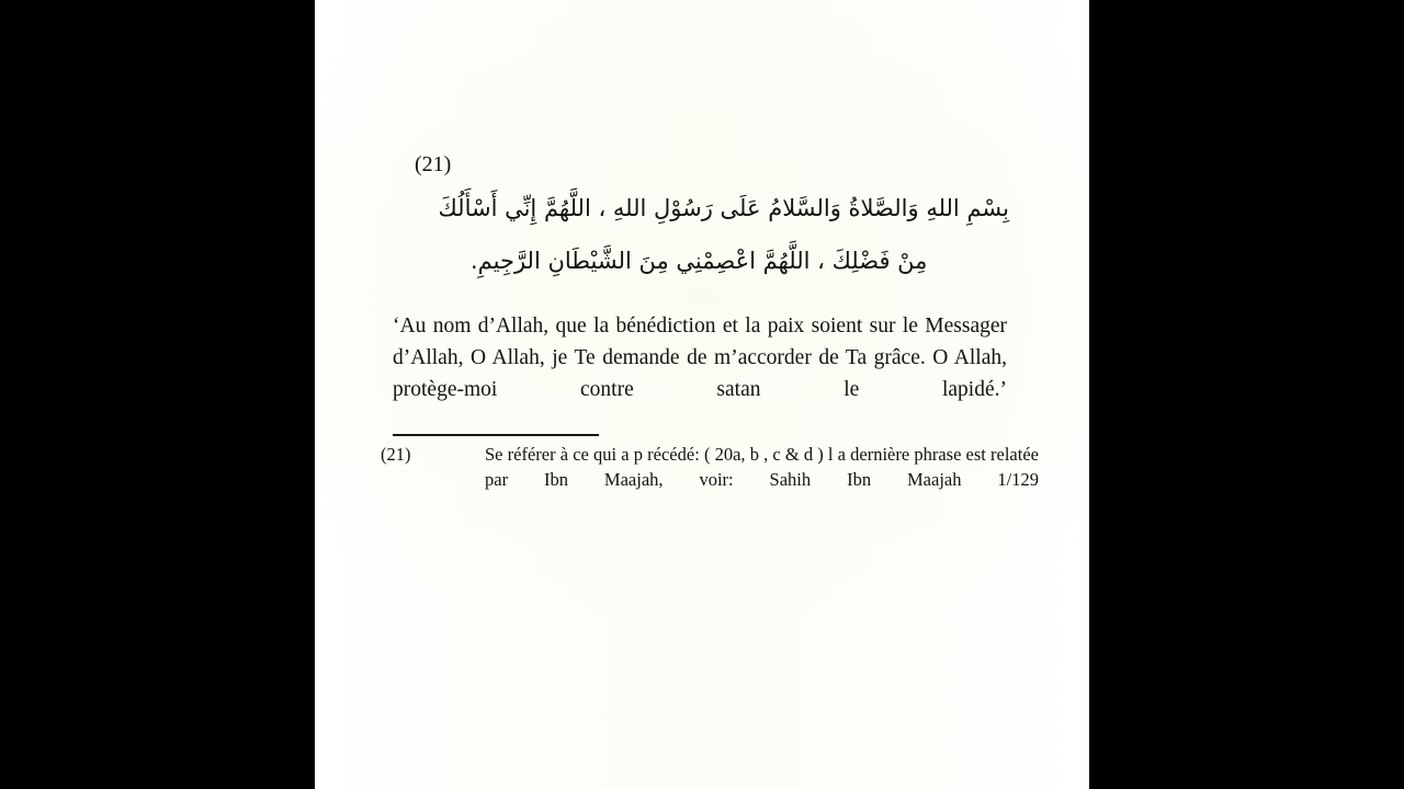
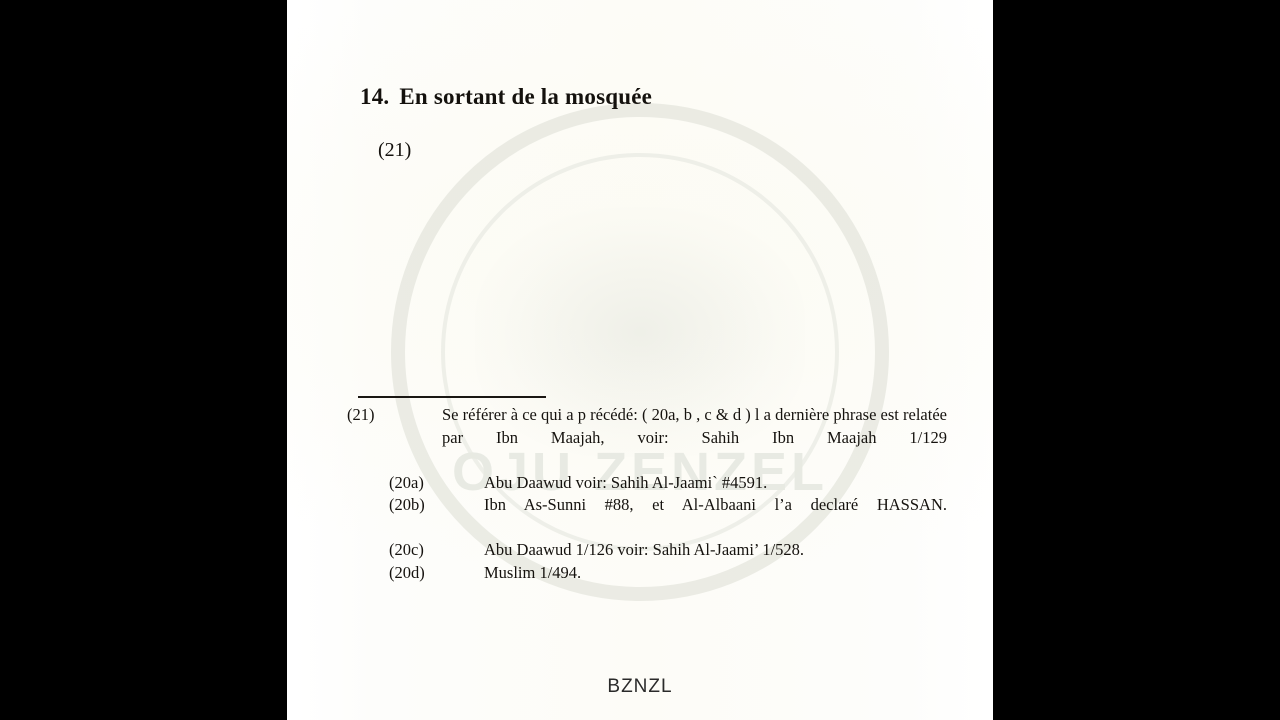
+ OJU ZENZEL
+ 14. En sortant de la mosquée
  (21)
- بِسْمِ اللهِ وَالصَّلاةُ وَالسَّلامُ عَلَى رَسُوْلِ اللهِ ، اللَّهُمَّ إِنِّي أَسْأَلُكَ
- مِنْ فَضْلِكَ ، اللَّهُمَّ اعْصِمْنِي مِنَ الشَّيْطَانِ الرَّجِيمِ.
- ‘Au nom d’Allah, que la bénédiction et la paix soient sur le Messager d’Allah, O Allah, je Te demande de m’accorder de Ta grâce. O Allah, protège-moi contre satan le lapidé.’
  (21)
  Se référer à ce qui a p récédé: ( 20a, b , c & d ) l a dernière phrase est relatée par Ibn Maajah, voir: Sahih Ibn Maajah 1/129
+ (20a)
+ Abu Daawud voir: Sahih Al-Jaami` #4591.
+ (20b)
+ Ibn As-Sunni #88, et Al-Albaani l’a declaré HASSAN.
+ (20c)
+ Abu Daawud 1/126 voir: Sahih Al-Jaami’ 1/528.
+ (20d)
+ Muslim 1/494.
+ BZNZL
